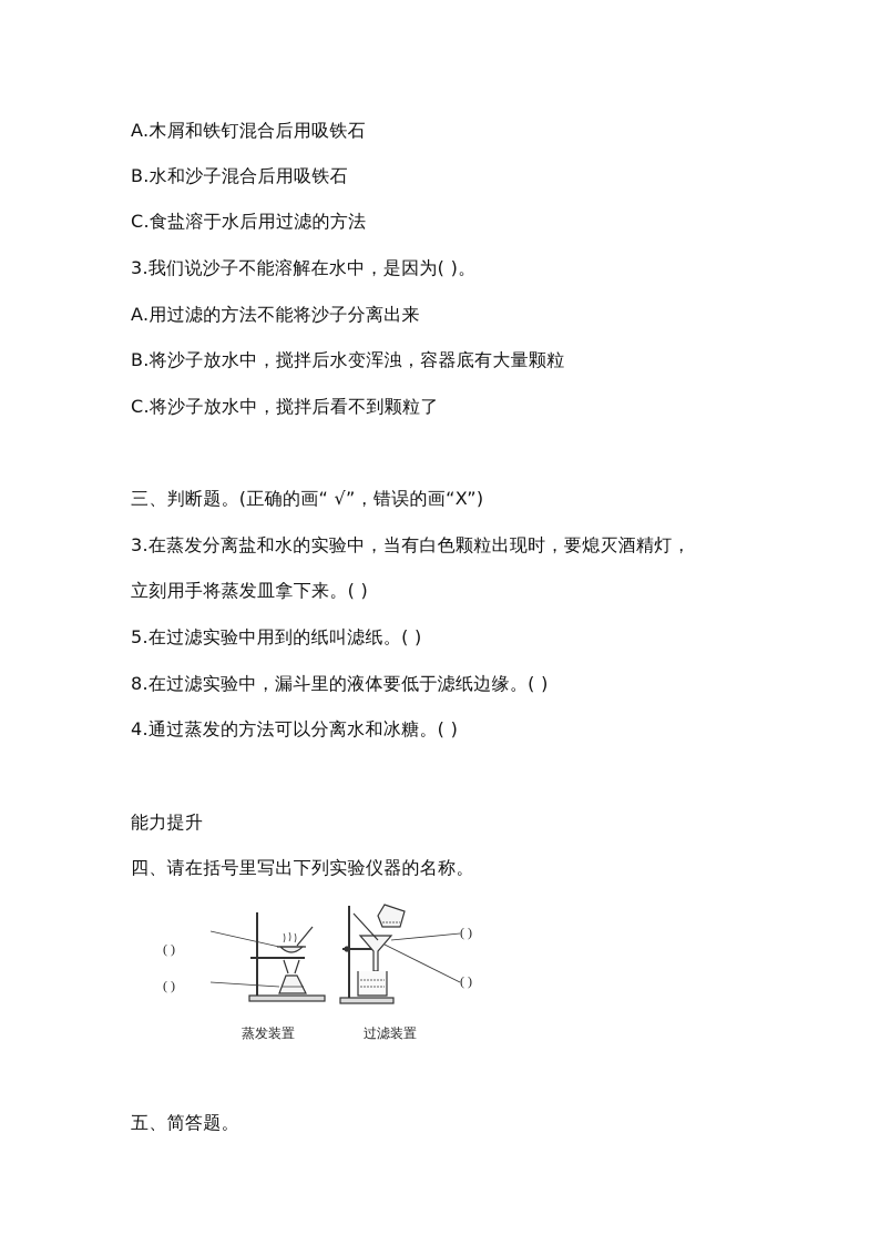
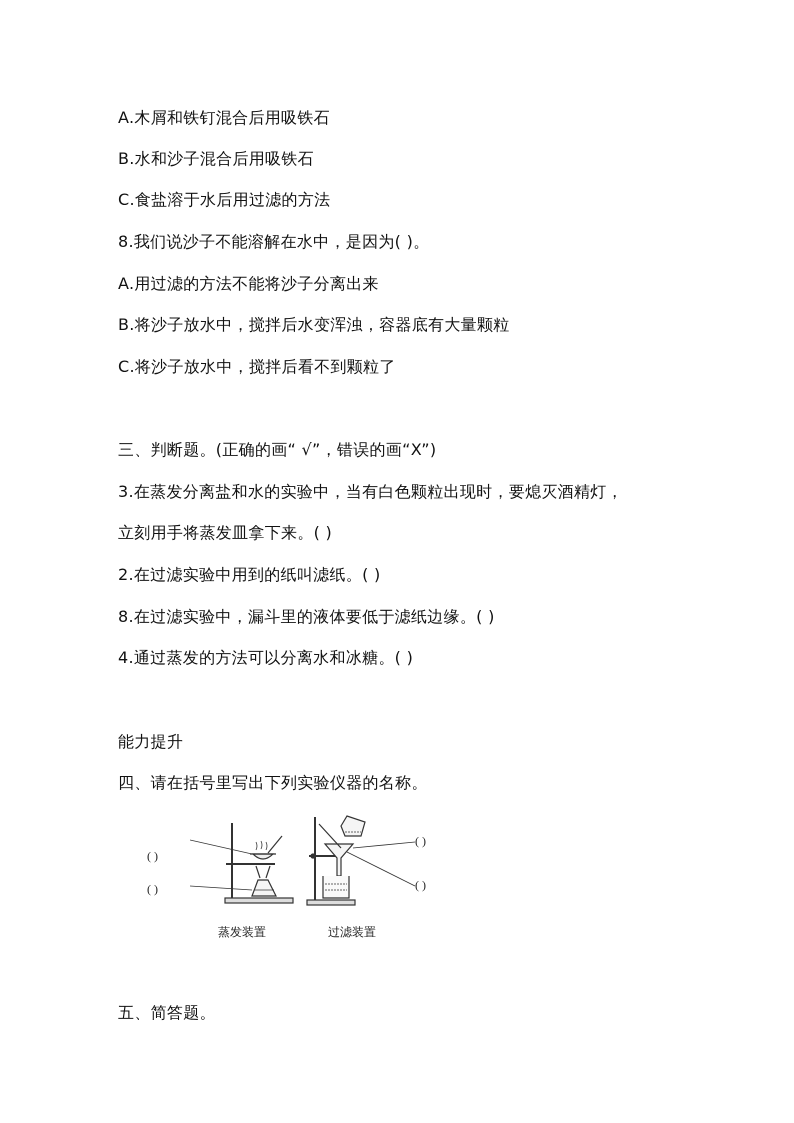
  A.木屑和铁钉混合后用吸铁石
  B.水和沙子混合后用吸铁石
  C.食盐溶于水后用过滤的方法
- 3.我们说沙子不能溶解在水中，是因为( )。
+ 8.我们说沙子不能溶解在水中，是因为( )。
  A.用过滤的方法不能将沙子分离出来
  B.将沙子放水中，搅拌后水变浑浊，容器底有大量颗粒
  C.将沙子放水中，搅拌后看不到颗粒了
  三、判断题。(正确的画“ √”，错误的画“X”)
  3.在蒸发分离盐和水的实验中，当有白色颗粒出现时，要熄灭酒精灯，
  立刻用手将蒸发皿拿下来。( )
- 5.在过滤实验中用到的纸叫滤纸。( )
+ 2.在过滤实验中用到的纸叫滤纸。( )
  8.在过滤实验中，漏斗里的液体要低于滤纸边缘。( )
  4.通过蒸发的方法可以分离水和冰糖。( )
  能力提升
  四、请在括号里写出下列实验仪器的名称。
  ( )
  ( )
  ( )
  ( )
  蒸发装置
  过滤装置
  五、简答题。
